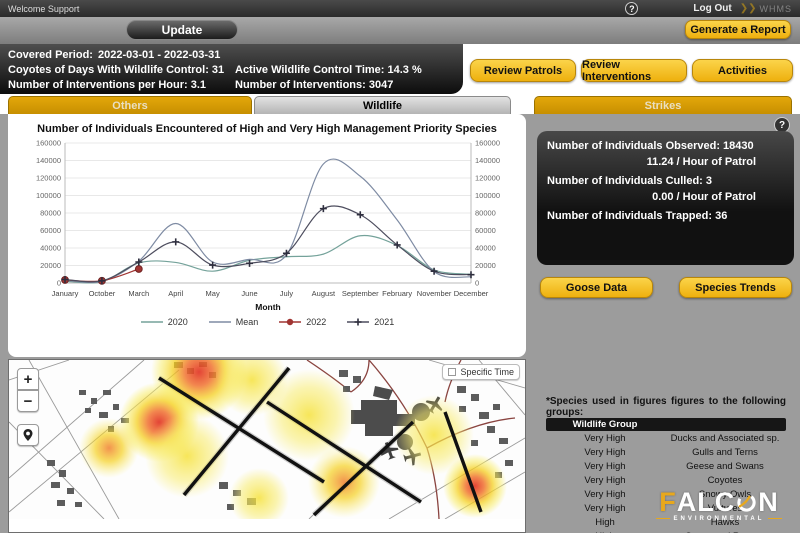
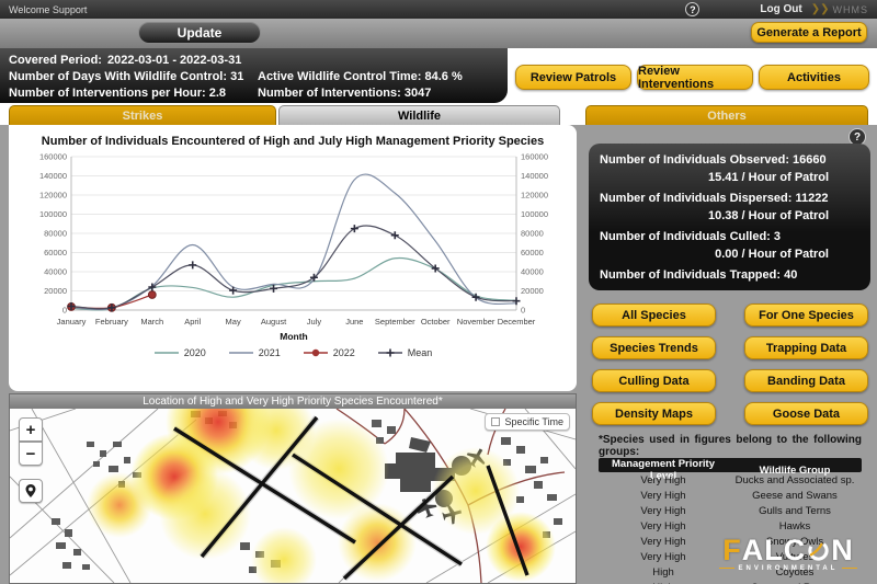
  Welcome Support
  ?
  Log Out
  ❯❯
  WHMS
  Update
  Generate a Report
  Covered Period:
  2022-03-01 - 2022-03-31
- Coyotes of Days With Wildlife Control: 31
+ Number of Days With Wildlife Control: 31
- Active Wildlife Control Time: 14.3 %
+ Active Wildlife Control Time: 84.6 %
- Number of Interventions per Hour: 3.1
+ Number of Interventions per Hour: 2.8
  Number of Interventions: 3047
  Review Patrols
  Review Interventions
  Activities
- Others
+ Strikes
  Wildlife
- Strikes
+ Others
- Number of Individuals Encountered of High and Very High Management Priority Species
+ Number of Individuals Encountered of High and July High Management Priority Species
  0
  0
  20000
  20000
  40000
  40000
  60000
  60000
  80000
  80000
  100000
  100000
  120000
  120000
  140000
  140000
  160000
  160000
  January
- October
+ February
  March
  April
  May
- June
+ August
  July
- August
+ June
  September
- February
+ October
  November
  December
  Month
  2020
- Mean
+ 2021
  2022
- 2021
+ Mean
+ Location of High and Very High Priority Species Encountered*
  +
  −
  Specific Time
  ?
- Number of Individuals Observed: 18430
+ Number of Individuals Observed: 16660
- 11.24 / Hour of Patrol
+ 15.41 / Hour of Patrol
+ Number of Individuals Dispersed: 11222
+ 10.38 / Hour of Patrol
  Number of Individuals Culled: 3
  0.00 / Hour of Patrol
- Number of Individuals Trapped: 36
+ Number of Individuals Trapped: 40
+ All Species
+ For One Species
- Goose Data
+ Species Trends
+ Trapping Data
+ Culling Data
+ Banding Data
+ Density Maps
- Species Trends
+ Goose Data
- *Species used in figures figures to the following groups:
+ *Species used in figures belong to the following groups:
+ Management Priority Level
  Wildlife Group
  Very High
  Ducks and Associated sp.
  Very High
- Gulls and Terns
+ Geese and Swans
  Very High
- Geese and Swans
+ Gulls and Terns
  Very High
- Coyotes
+ Hawks
  Very High
  Snowy Owls
  Very High
  Vulture
  High
- Hawks
+ Coyotes
  F
  ALC
  N
